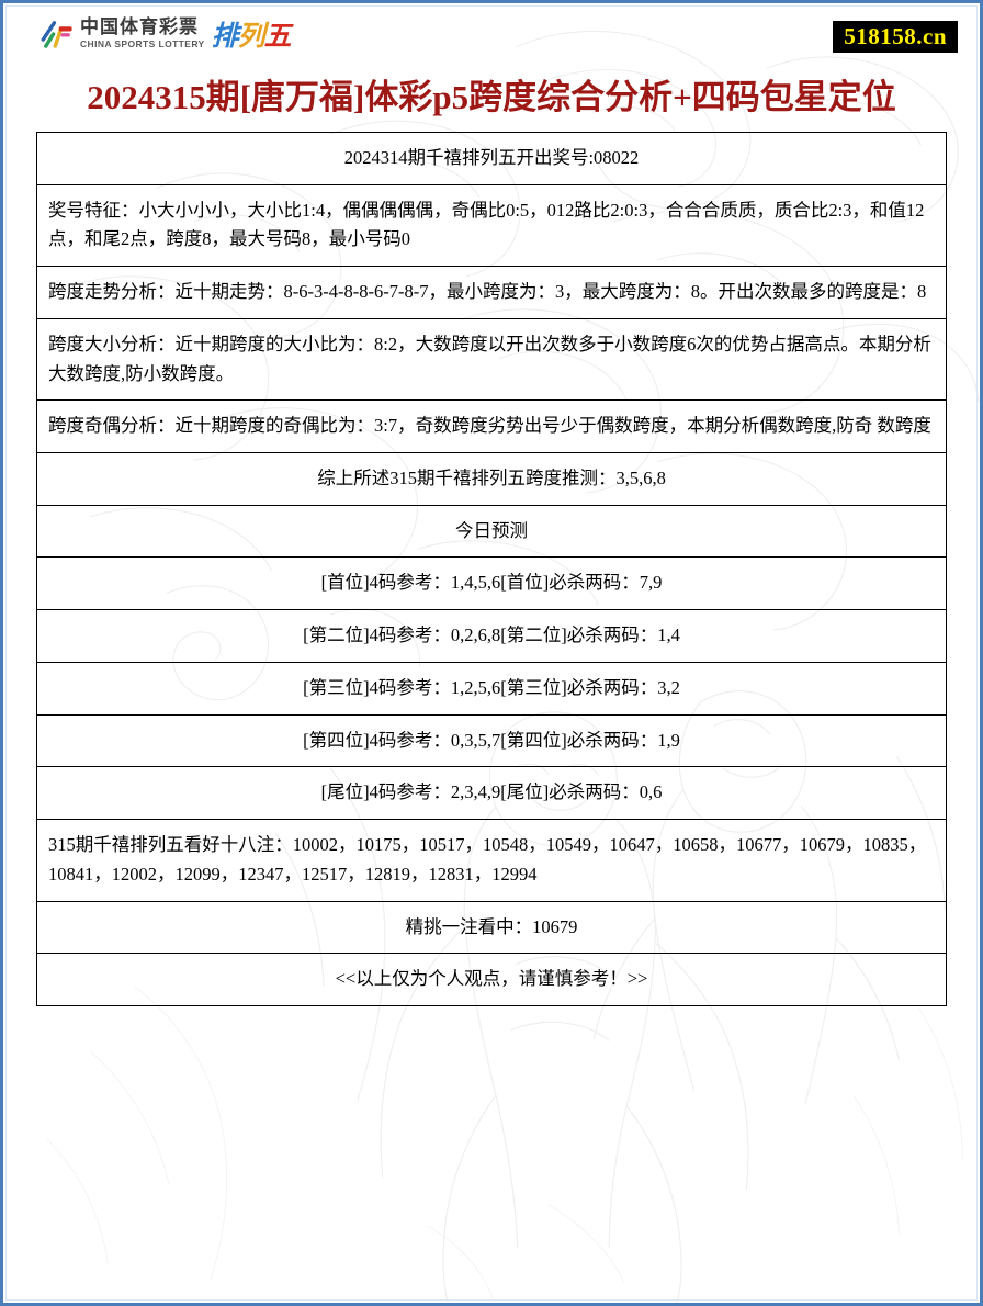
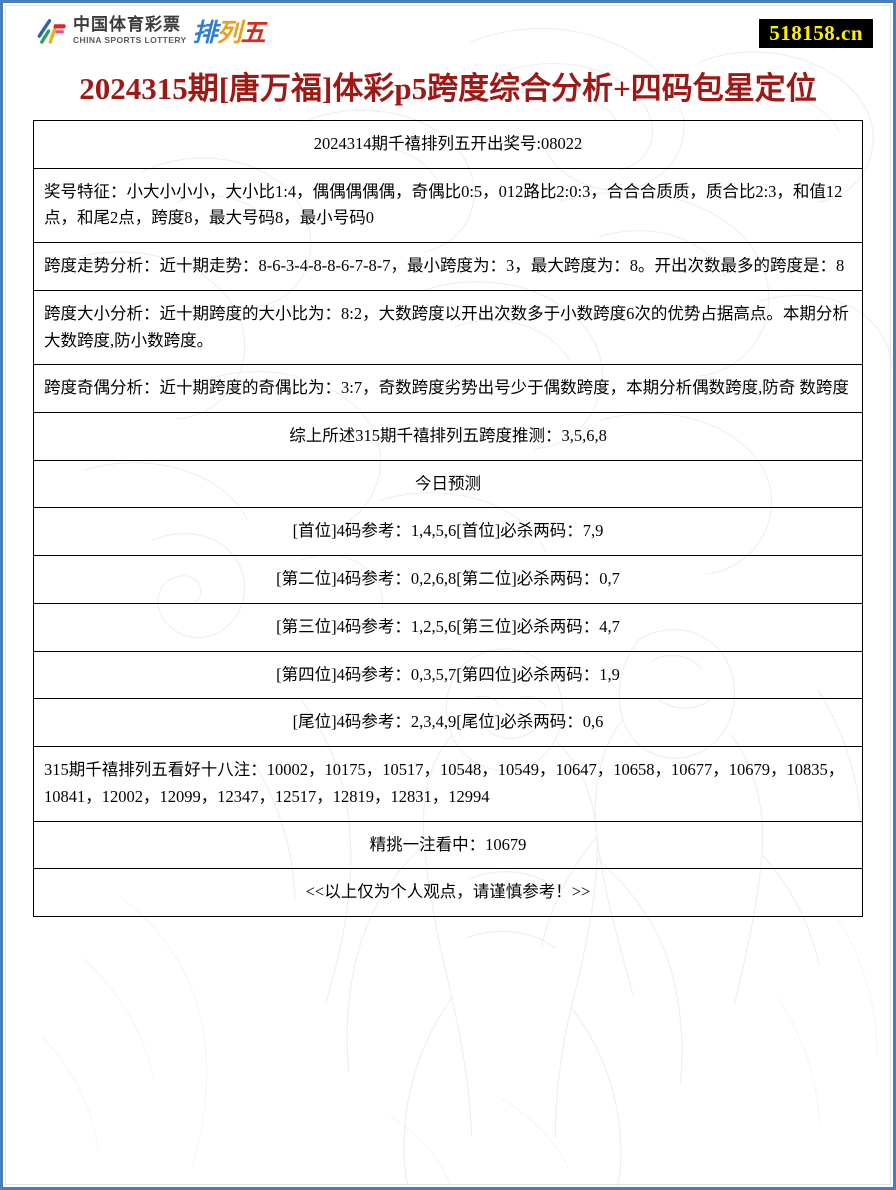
  中国体育彩票
  CHINA SPORTS LOTTERY
  排列五
  518158.cn
  2024315期[唐万福]体彩p5跨度综合分析+四码包星定位
  2024314期千禧排列五开出奖号:08022
  奖号特征：小大小小小，大小比1:4，偶偶偶偶偶，奇偶比0:5，012路比2:0:3，合合合质质，质合比2:3，和值12点，和尾2点，跨度8，最大号码8，最小号码0
  跨度走势分析：近十期走势：8-6-3-4-8-8-6-7-8-7，最小跨度为：3，最大跨度为：8。开出次数最多的跨度是：8
  跨度大小分析：近十期跨度的大小比为：8:2，大数跨度以开出次数多于小数跨度6次的优势占据高点。本期分析大数跨度,防小数跨度。
  跨度奇偶分析：近十期跨度的奇偶比为：3:7，奇数跨度劣势出号少于偶数跨度，本期分析偶数跨度,防奇 数跨度
  综上所述315期千禧排列五跨度推测：3,5,6,8
  今日预测
  [首位]4码参考：1,4,5,6[首位]必杀两码：7,9
- [第二位]4码参考：0,2,6,8[第二位]必杀两码：1,4
+ [第二位]4码参考：0,2,6,8[第二位]必杀两码：0,7
- [第三位]4码参考：1,2,5,6[第三位]必杀两码：3,2
+ [第三位]4码参考：1,2,5,6[第三位]必杀两码：4,7
  [第四位]4码参考：0,3,5,7[第四位]必杀两码：1,9
  [尾位]4码参考：2,3,4,9[尾位]必杀两码：0,6
  315期千禧排列五看好十八注：10002，10175，10517，10548，10549，10647，10658，10677，10679，10835，10841，12002，12099，12347，12517，12819，12831，12994
  精挑一注看中：10679
  <<以上仅为个人观点，请谨慎参考！>>
